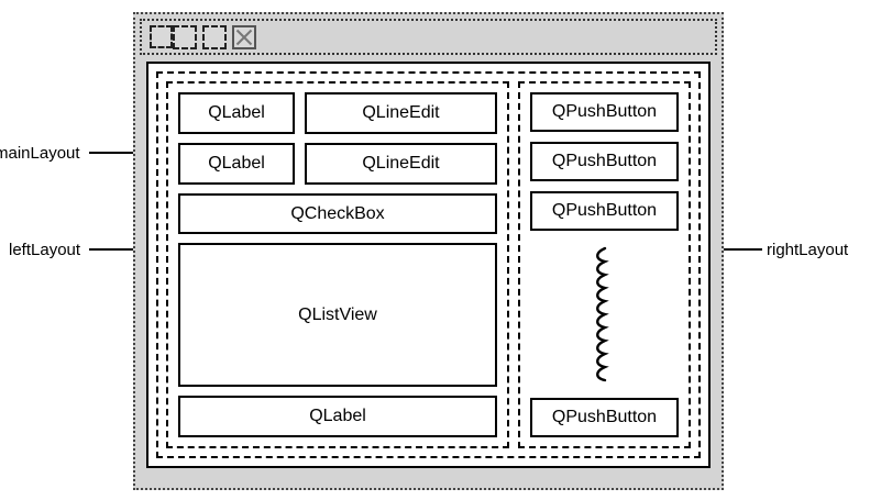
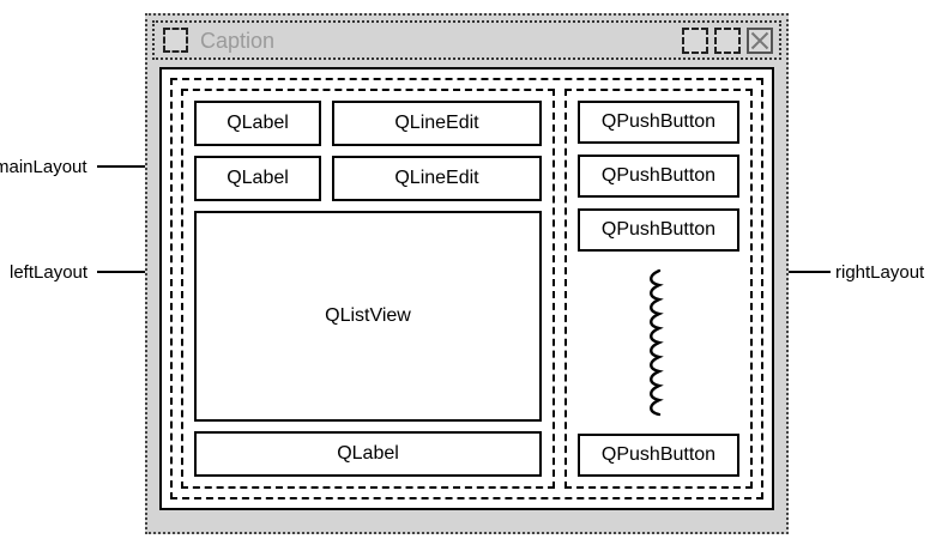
  mainLayout
  leftLayout
  rightLayout
+ Caption
  QLabel
  QLineEdit
  QLabel
  QLineEdit
- QCheckBox
  QListView
  QLabel
  QPushButton
  QPushButton
  QPushButton
  QPushButton
